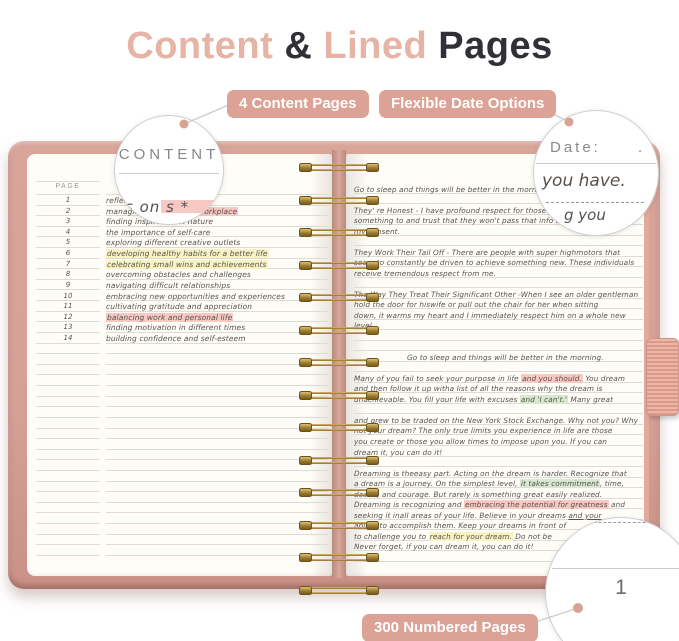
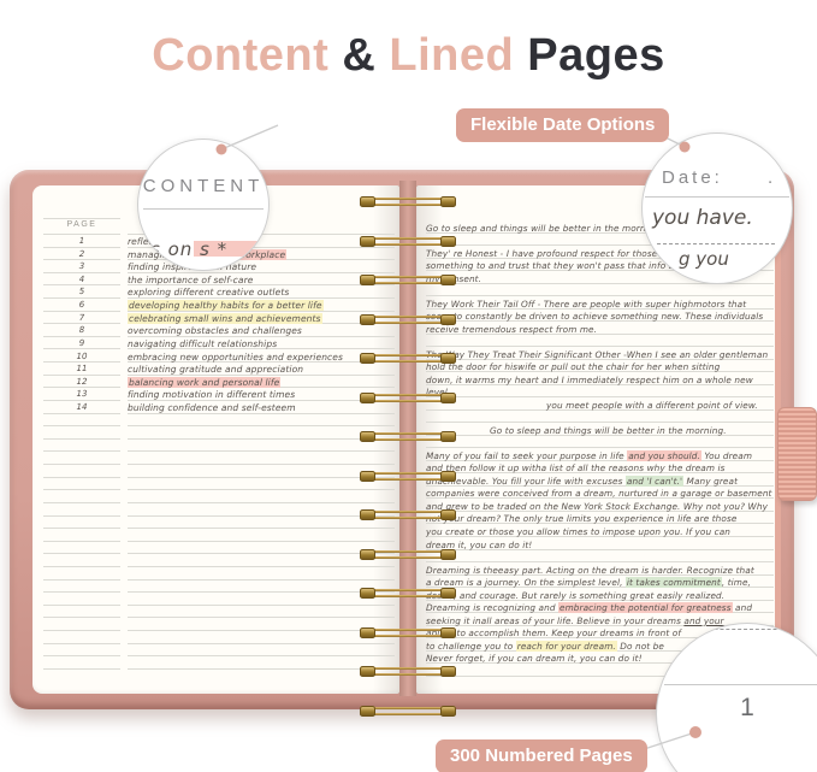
  Content & Lined Pages
- 4 Content Pages
  Flexible Date Options
  300 Numbered Pages
  1
  2
  3
  4
  the importance of self-care
  5
  exploring different creative outlets
  6
  developing healthy habits for a better life
  7
  celebrating small wins and achievements
  8
  overcoming obstacles and challenges
  9
  navigating difficult relationships
  10
  embracing new opportunities and experiences
  11
  cultivating gratitude and appreciation
  12
  balancing work and personal life
  13
  finding motivation in different times
  14
  building confidence and self-esteem
  Go to sleep and things will be better in the mor
  They' re Honest - I have profound respect for thos
  something to and trust that they won't pass that info
  mynsent.
  They Work Their Tail Off - There are people with super highmotors that
  o constantly be driven to achieve something new. These individuals
  receive tremendous respect from me.
  ay They Treat Their Significant Other -When I see an older gentleman
  hold the door for hiswife or pull out the chair for her when sitting
  down, it warms my heart and I immediately respect him on a whole new
+ you meet people with a different point of view.
  Go to sleep and things will be better in the morning.
  Many of you fail to seek your purpose in life and you should. You dream
  and then follow it up witha list of all the reasons why the dream is
  unaevable. You fill your life with excuses and 'I can't.' Many great
+ companies were conceived from a dream, nurtured in a garage or basement
  and grew to be traded on the New York Stock Exchange. Why not you? Why
  ur dream? The only true limits you experience in life are those
  you create or those you allow times to impose upon you. If you can
  dream it, you can do it!
  Dreaming is theeasy part. Acting on the dream is harder. Recognize that
  a dream is a journey. On the simplest level, it takes commitment, time,
  and courage. But rarely is something great easily realized.
  Dreaming is recognizing and embracing the potential for greatness and
  seeking it inall areas of your life. Believe in your dreams and your
  abi to accomplish them. Keep your dreams in front of
  to challenge you to reach for your dream. Do not be
  Never forget, if you can dream it, you can do it!
  CONTENT
  s on s *
  Date:
  .
  you have.
  g you
  1
